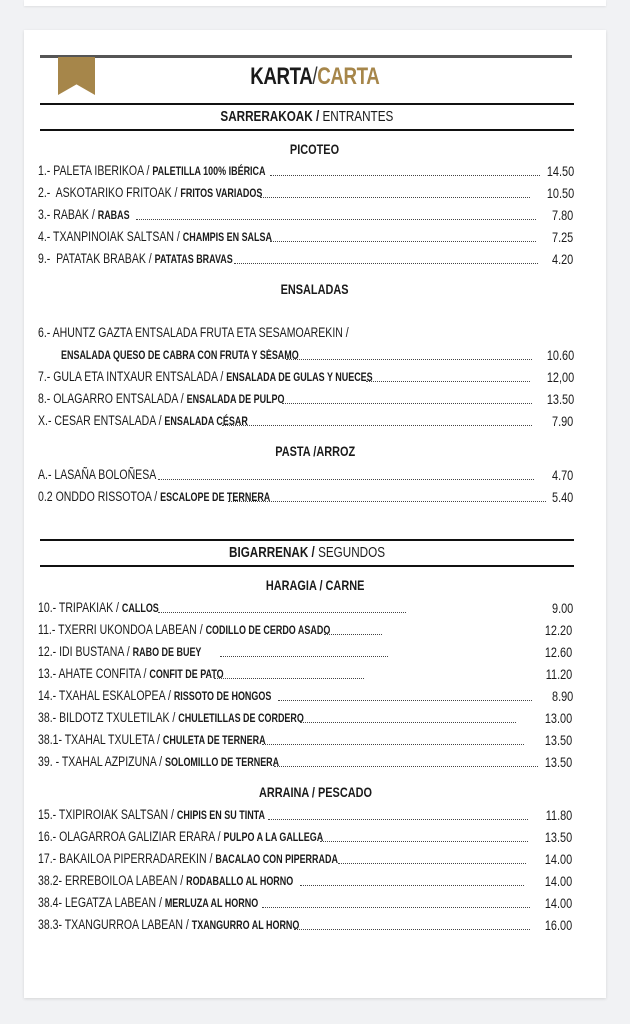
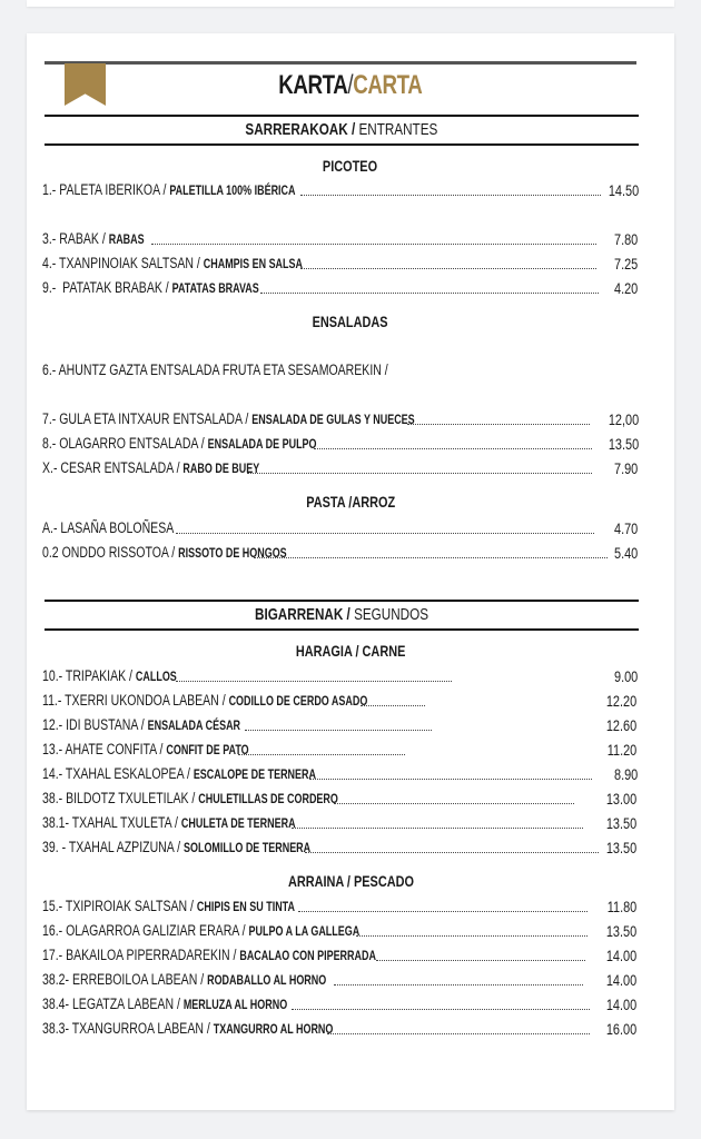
  KARTA/CARTA
  SARRERAKOAK / ENTRANTES
  PICOTEO
  1.- PALETA IBERIKOA / PALETILLA 100% IBÉRICA
  14.50
- 2.- ASKOTARIKO FRITOAK / FRITOS VARIADOS
- 10.50
  3.- RABAK / RABAS
  7.80
  4.- TXANPINOIAK SALTSAN / CHAMPIS EN SALSA
  7.25
  9.- PATATAK BRABAK / PATATAS BRAVAS
  4.20
  ENSALADAS
  6.- AHUNTZ GAZTA ENTSALADA FRUTA ETA SESAMOAREKIN /
- ENSALADA QUESO DE CABRA CON FRUTA Y SÉSAMO
- 10.60
  7.- GULA ETA INTXAUR ENTSALADA / ENSALADA DE GULAS Y NUECES
  12,00
  8.- OLAGARRO ENTSALADA / ENSALADA DE PULPO
  13.50
- X.- CESAR ENTSALADA / ENSALADA CÉSAR
+ X.- CESAR ENTSALADA / RABO DE BUEY
  7.90
  PASTA /ARROZ
  A.- LASAÑA BOLOÑESA
  4.70
- 0.2 ONDDO RISSOTOA / ESCALOPE DE TERNERA
+ 0.2 ONDDO RISSOTOA / RISSOTO DE HONGOS
  5.40
  BIGARRENAK / SEGUNDOS
  HARAGIA / CARNE
  10.- TRIPAKIAK / CALLOS
  9.00
  11.- TXERRI UKONDOA LABEAN / CODILLO DE CERDO ASADO
  12.20
- 12.- IDI BUSTANA / RABO DE BUEY
+ 12.- IDI BUSTANA / ENSALADA CÉSAR
  12.60
  13.- AHATE CONFITA / CONFIT DE PATO
  11.20
- 14.- TXAHAL ESKALOPEA / RISSOTO DE HONGOS
+ 14.- TXAHAL ESKALOPEA / ESCALOPE DE TERNERA
  8.90
  38.- BILDOTZ TXULETILAK / CHULETILLAS DE CORDERO
  13.00
  38.1- TXAHAL TXULETA / CHULETA DE TERNERA
  13.50
  39. - TXAHAL AZPIZUNA / SOLOMILLO DE TERNERA
  13.50
  ARRAINA / PESCADO
  15.- TXIPIROIAK SALTSAN / CHIPIS EN SU TINTA
  11.80
  16.- OLAGARROA GALIZIAR ERARA / PULPO A LA GALLEGA
  13.50
  17.- BAKAILOA PIPERRADAREKIN / BACALAO CON PIPERRADA
  14.00
  38.2- ERREBOILOA LABEAN / RODABALLO AL HORNO
  14.00
  38.4- LEGATZA LABEAN / MERLUZA AL HORNO
  14.00
  38.3- TXANGURROA LABEAN / TXANGURRO AL HORNO
  16.00
